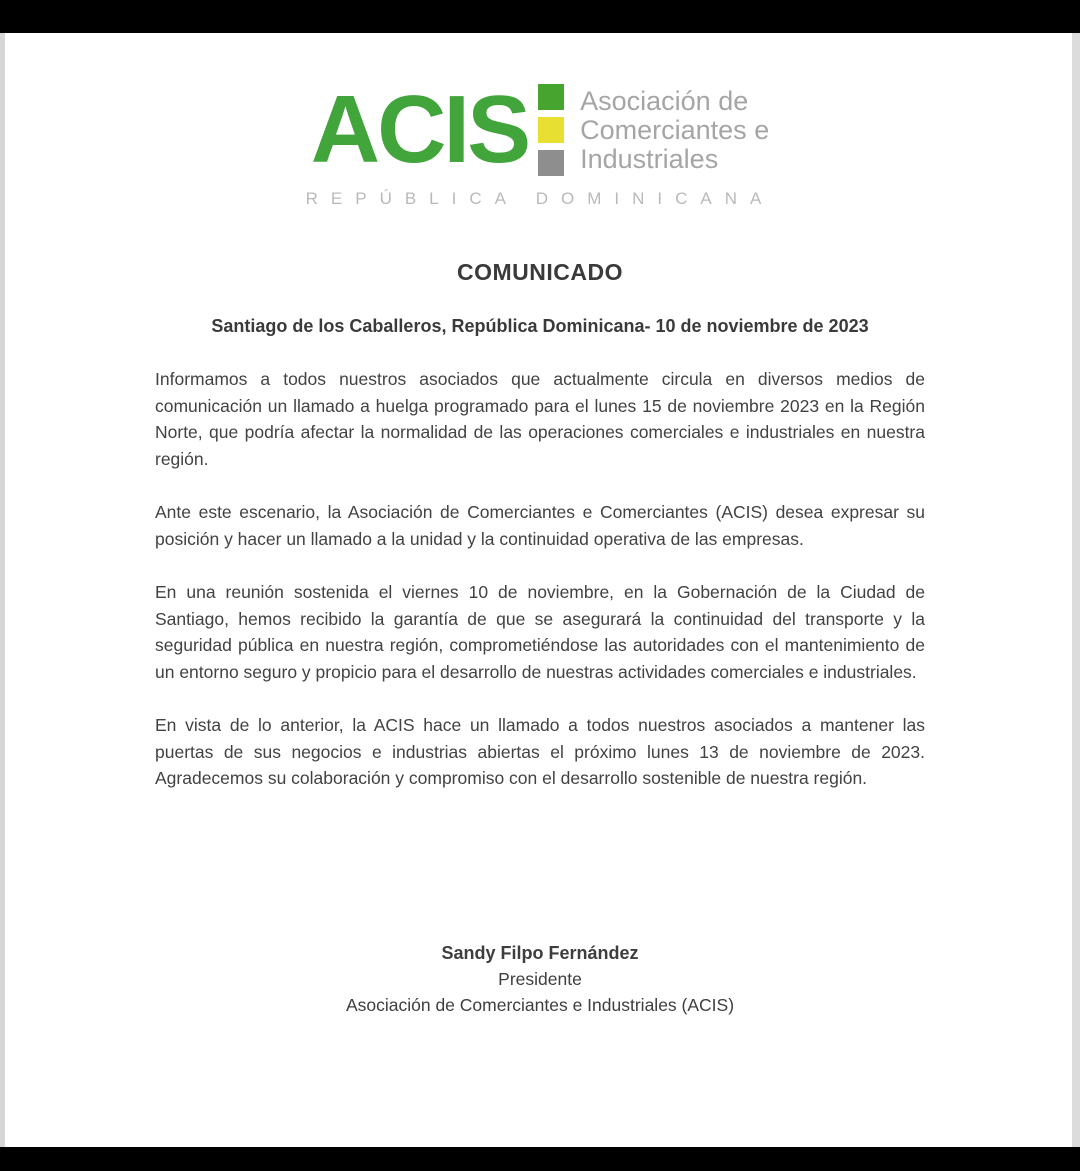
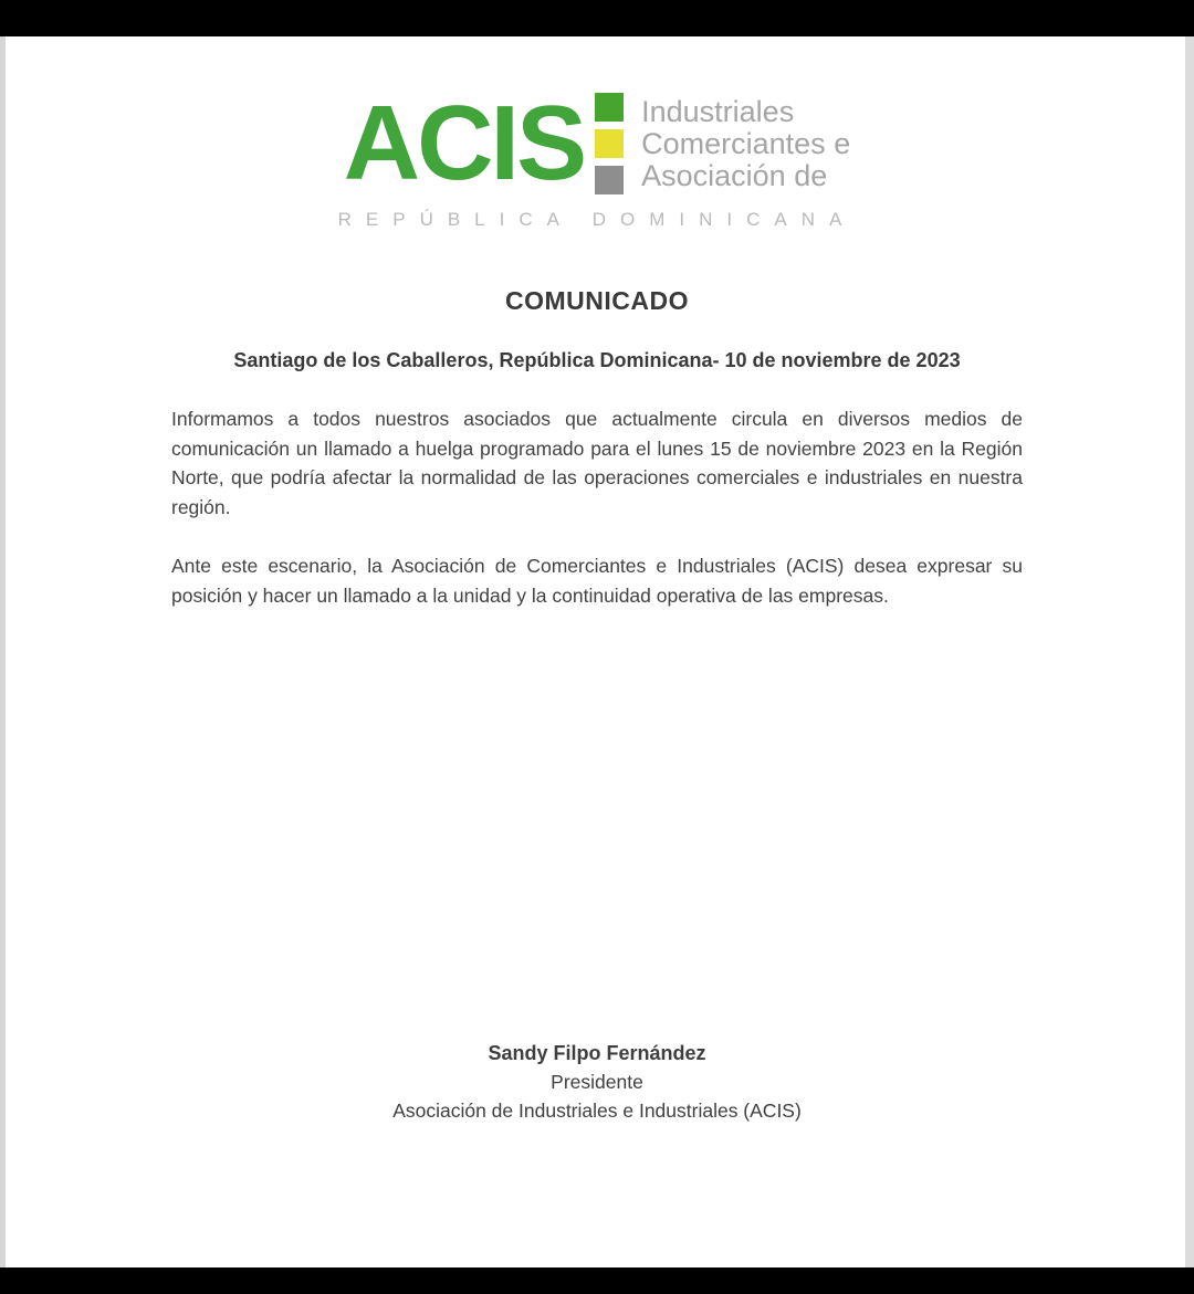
  ACIS
- Asociación de
+ Industriales
  Comerciantes e
- Industriales
+ Asociación de
  REPÚBLICA DOMINICANA
  COMUNICADO
  Santiago de los Caballeros, República Dominicana- 10 de noviembre de 2023
  Informamos a todos nuestros asociados que actualmente circula en diversos medios de comunicación un llamado a huelga programado para el lunes 15 de noviembre 2023 en la Región Norte, que podría afectar la normalidad de las operaciones comerciales e industriales en nuestra región.
- Ante este escenario, la Asociación de Comerciantes e Comerciantes (ACIS) desea expresar su posición y hacer un llamado a la unidad y la continuidad operativa de las empresas.
+ Ante este escenario, la Asociación de Comerciantes e Industriales (ACIS) desea expresar su posición y hacer un llamado a la unidad y la continuidad operativa de las empresas.
- En una reunión sostenida el viernes 10 de noviembre, en la Gobernación de la Ciudad de Santiago, hemos recibido la garantía de que se asegurará la continuidad del transporte y la seguridad pública en nuestra región, comprometiéndose las autoridades con el mantenimiento de un entorno seguro y propicio para el desarrollo de nuestras actividades comerciales e industriales.
- En vista de lo anterior, la ACIS hace un llamado a todos nuestros asociados a mantener las puertas de sus negocios e industrias abiertas el próximo lunes 13 de noviembre de 2023. Agradecemos su colaboración y compromiso con el desarrollo sostenible de nuestra región.
  Sandy Filpo Fernández
  Presidente
- Asociación de Comerciantes e Industriales (ACIS)
+ Asociación de Industriales e Industriales (ACIS)
